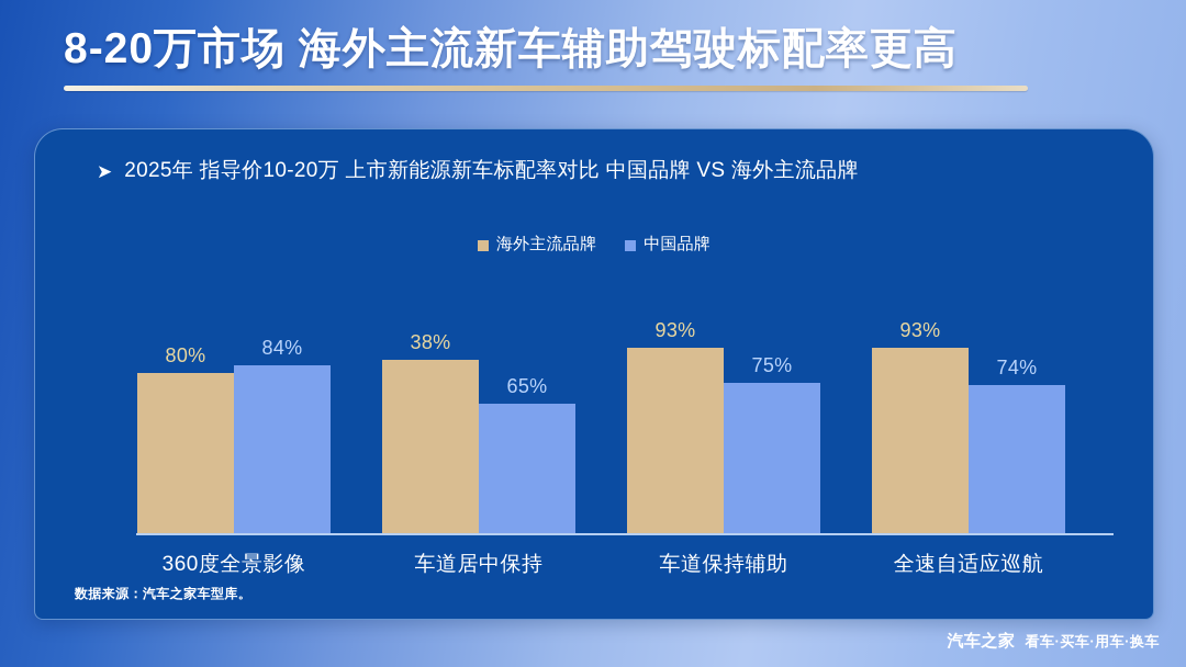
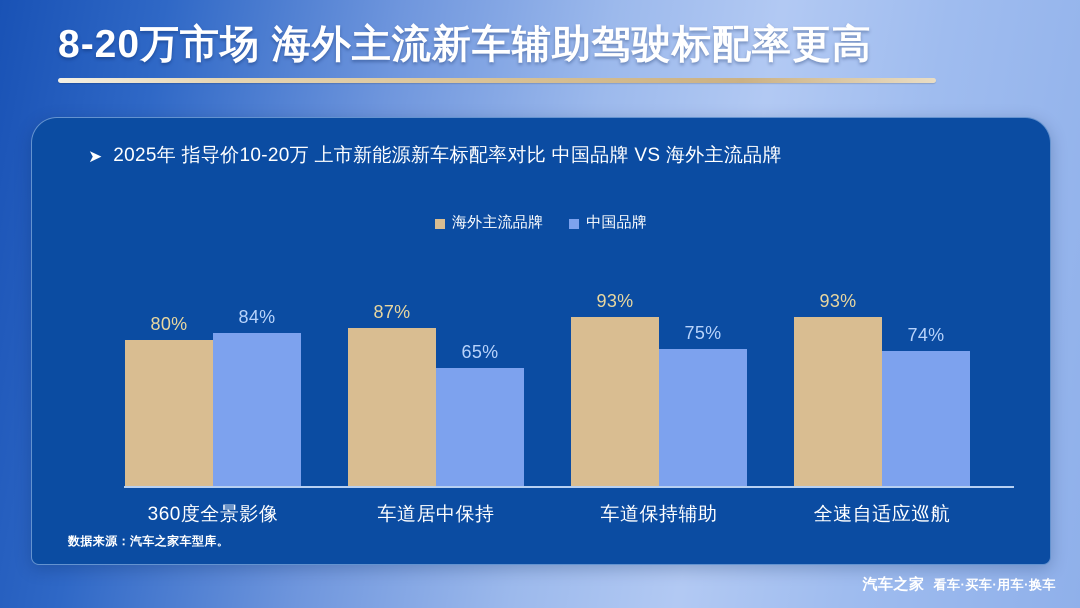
  8-20万市场 海外主流新车辅助驾驶标配率更高
  ➤
  2025年 指导价10-20万 上市新能源新车标配率对比 中国品牌 VS 海外主流品牌
  海外主流品牌
  中国品牌
  80%
  84%
- 38%
+ 87%
  65%
  93%
  75%
  93%
  74%
  360度全景影像
  车道居中保持
  车道保持辅助
  全速自适应巡航
  数据来源：汽车之家车型库。
  汽车之家
  看车·买车·用车·换车
